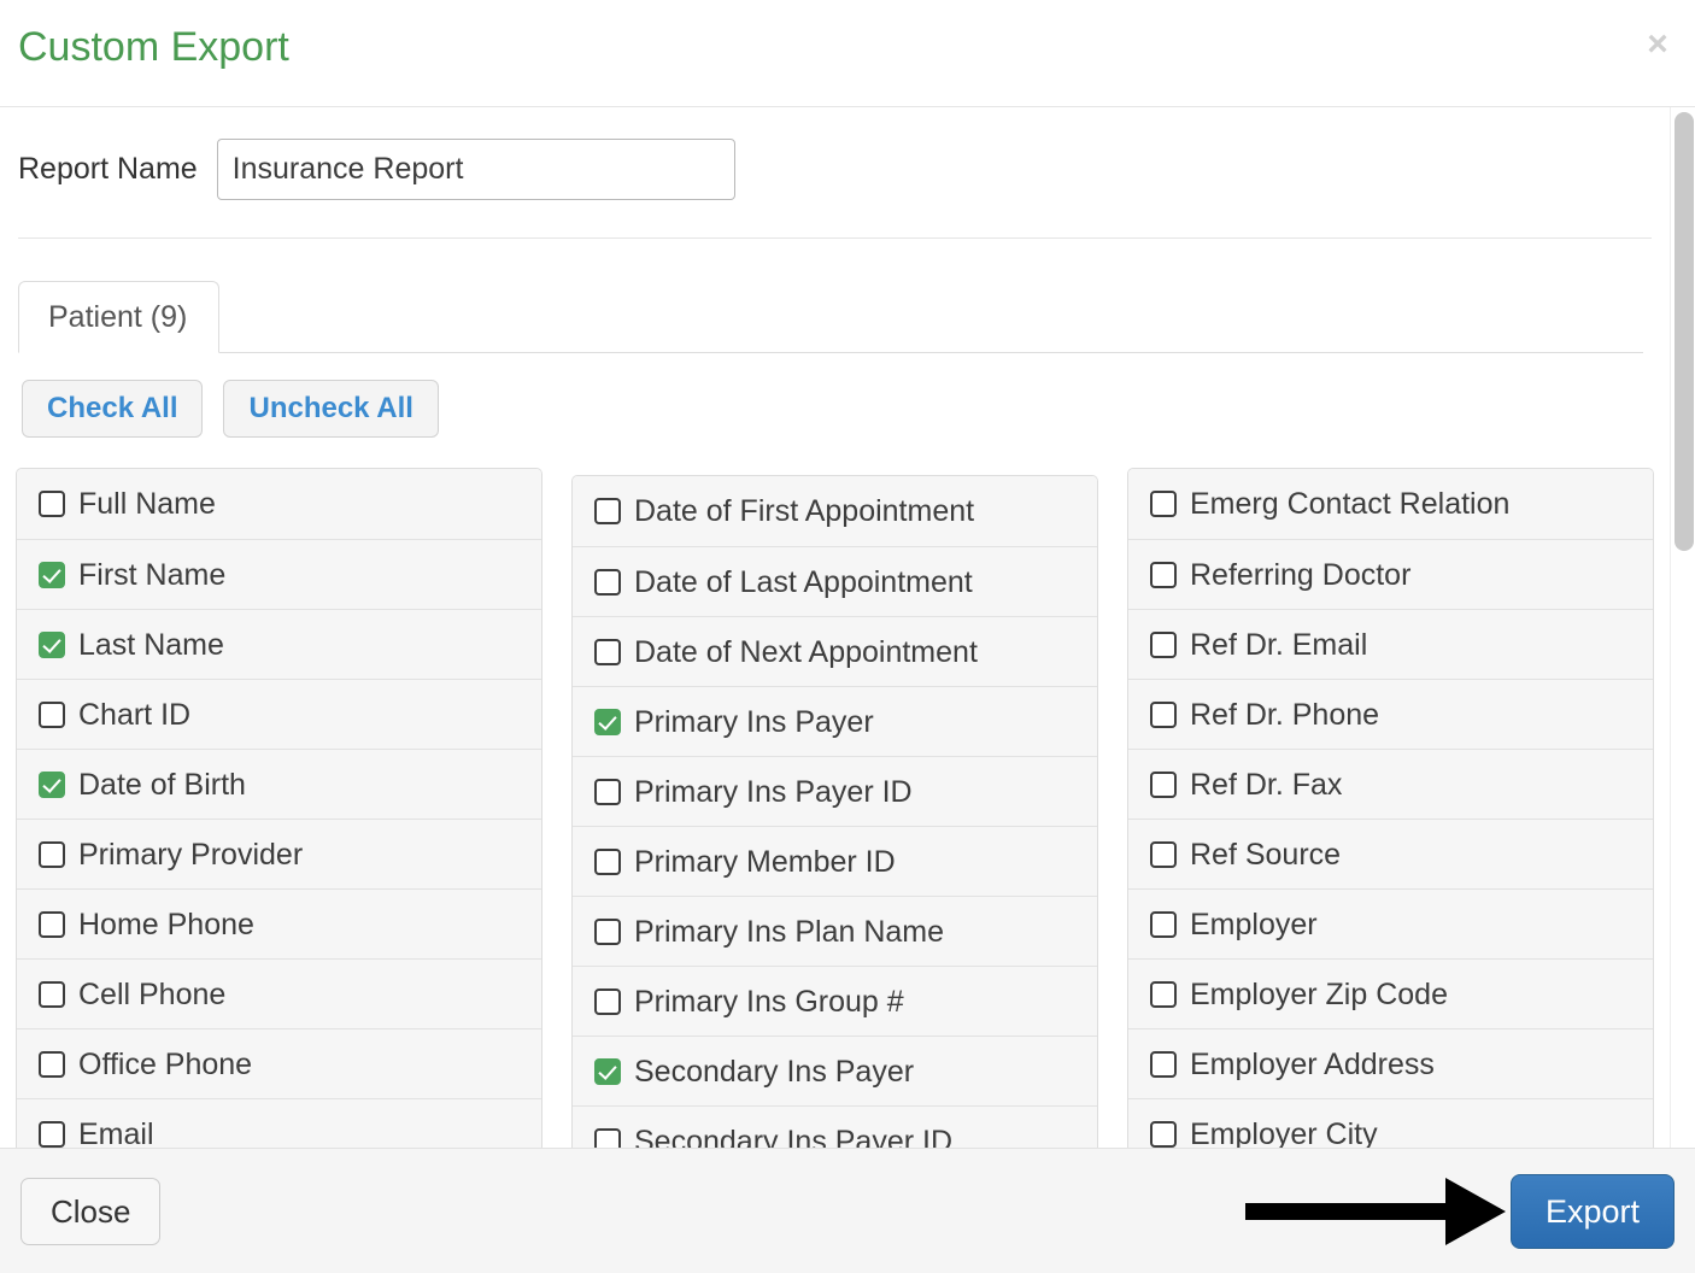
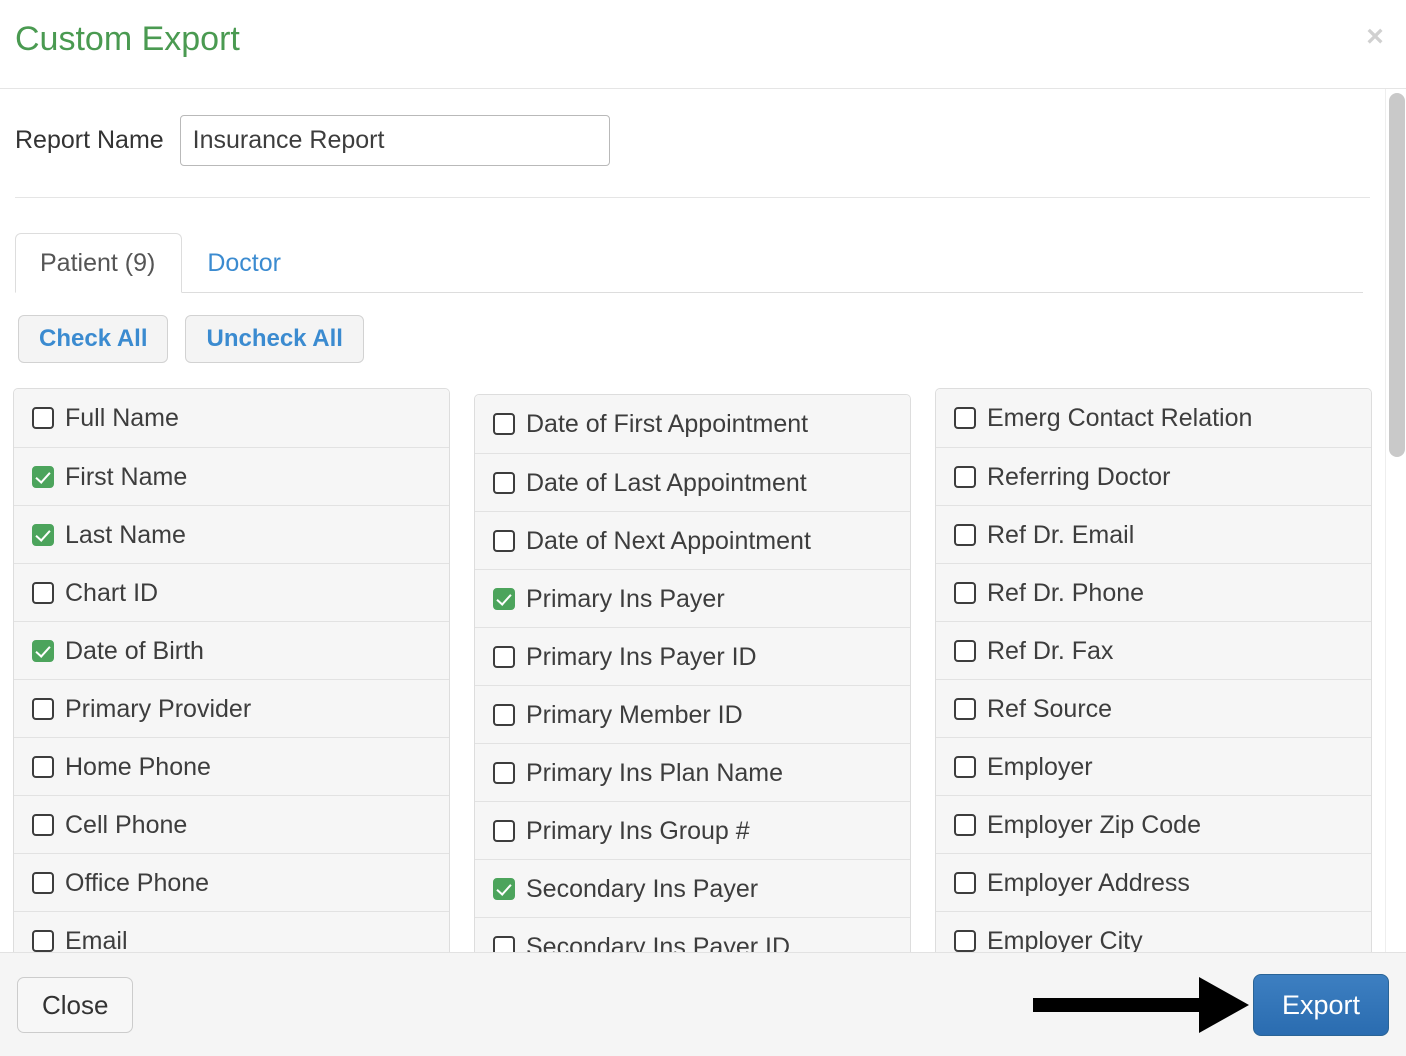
  Custom Export
  ×
  Report Name
  Insurance Report
  Patient (9)
+ Doctor
  Check All
  Uncheck All
  Full Name
  First Name
  Last Name
  Chart ID
  Date of Birth
  Primary Provider
  Home Phone
  Cell Phone
  Office Phone
  Email
  Date of First Appointment
  Date of Last Appointment
  Date of Next Appointment
  Primary Ins Payer
  Primary Ins Payer ID
  Primary Member ID
  Primary Ins Plan Name
  Primary Ins Group #
  Secondary Ins Payer
  Secondary Ins Payer ID
  Emerg Contact Relation
  Referring Doctor
  Ref Dr. Email
  Ref Dr. Phone
  Ref Dr. Fax
  Ref Source
  Employer
  Employer Zip Code
  Employer Address
  Employer City
  Close
  Export
